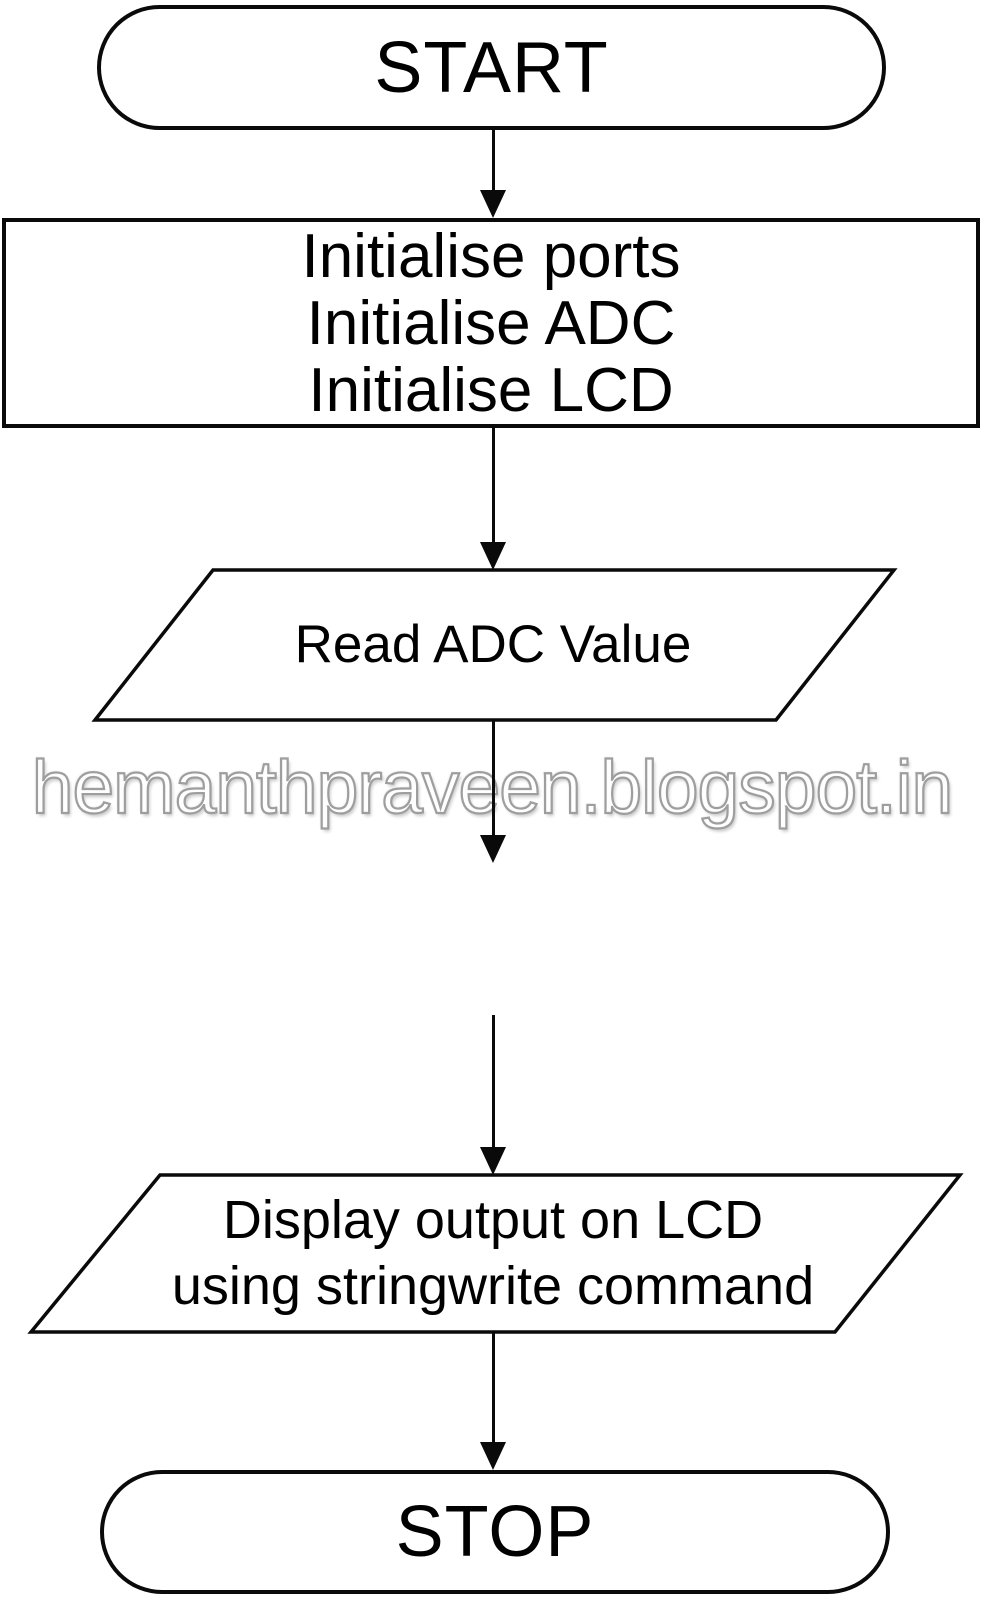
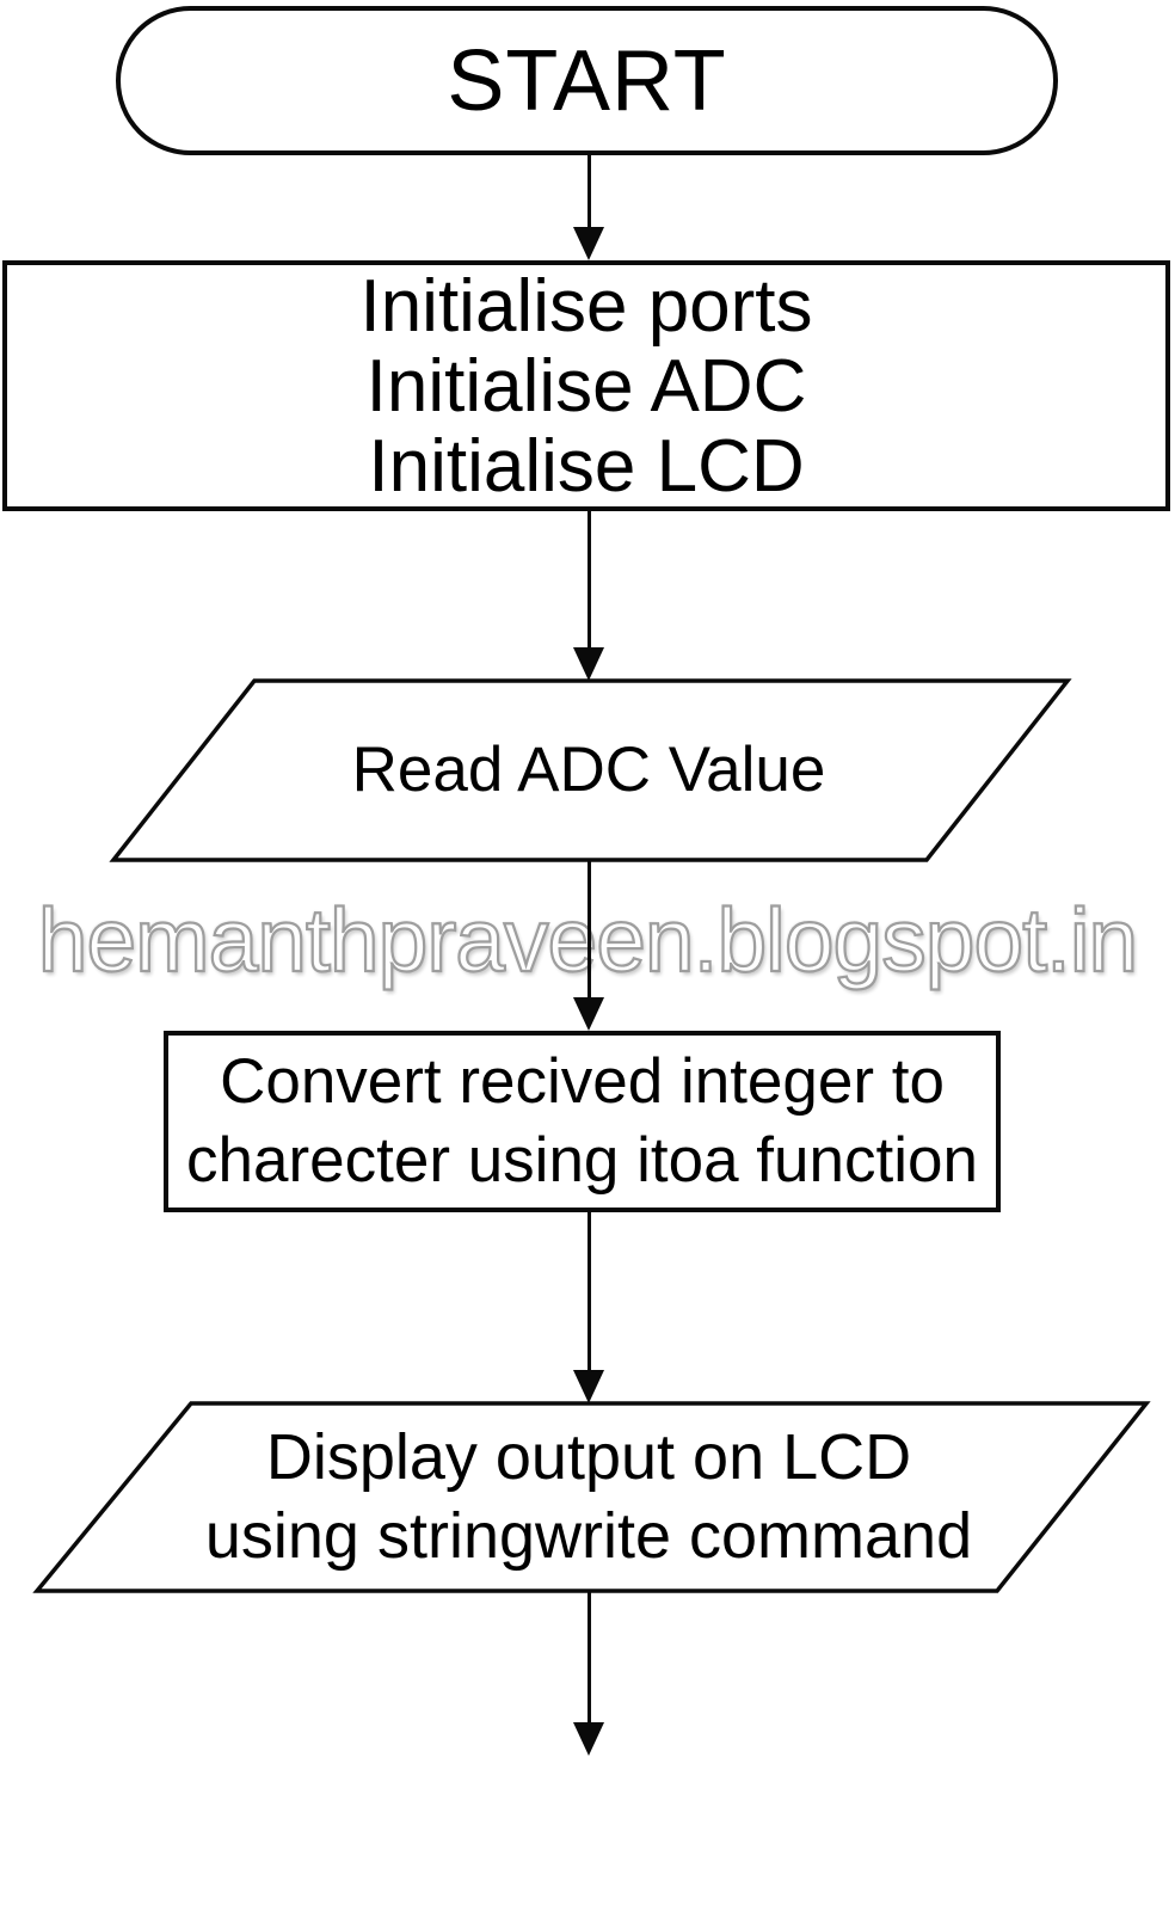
  START
  Initialise ports
  Initialise ADC
  Initialise LCD
  Read ADC Value
  hemanthpraveen.blogspot.in
+ Convert recived integer to
+ charecter using itoa function
  Display output on LCD
  using stringwrite command
- STOP
